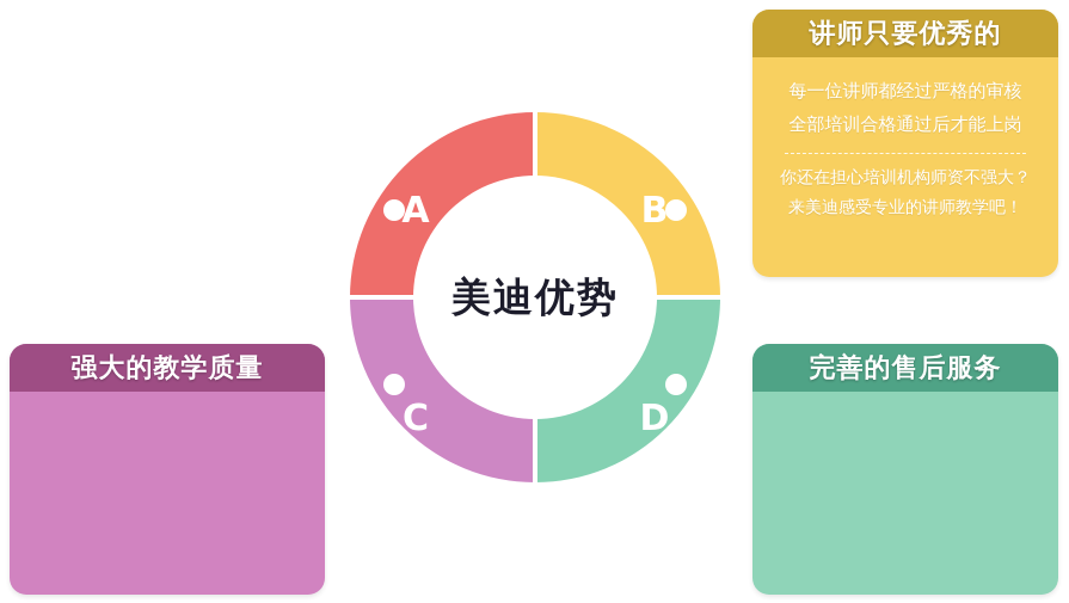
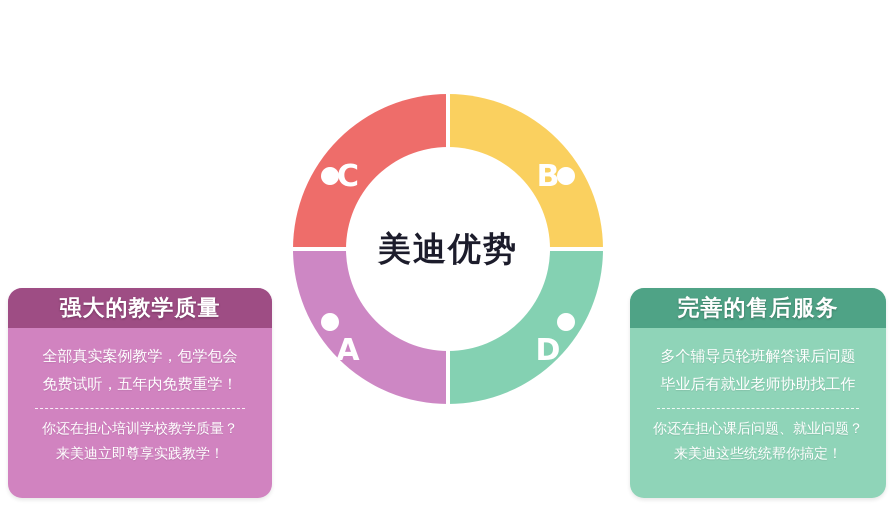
- 讲师只要优秀的
- 每一位讲师都经过严格的审核
- 全部培训合格通过后才能上岗
- 你还在担心培训机构师资不强大？
- 来美迪感受专业的讲师教学吧！
  强大的教学质量
+ 全部真实案例教学，包学包会
+ 免费试听，五年内免费重学！
+ 你还在担心培训学校教学质量？
+ 来美迪立即尊享实践教学！
  完善的售后服务
+ 多个辅导员轮班解答课后问题
+ 毕业后有就业老师协助找工作
+ 你还在担心课后问题、就业问题？
+ 来美迪这些统统帮你搞定！
- A
+ C
  B
- C
+ A
  D
  美迪优势
